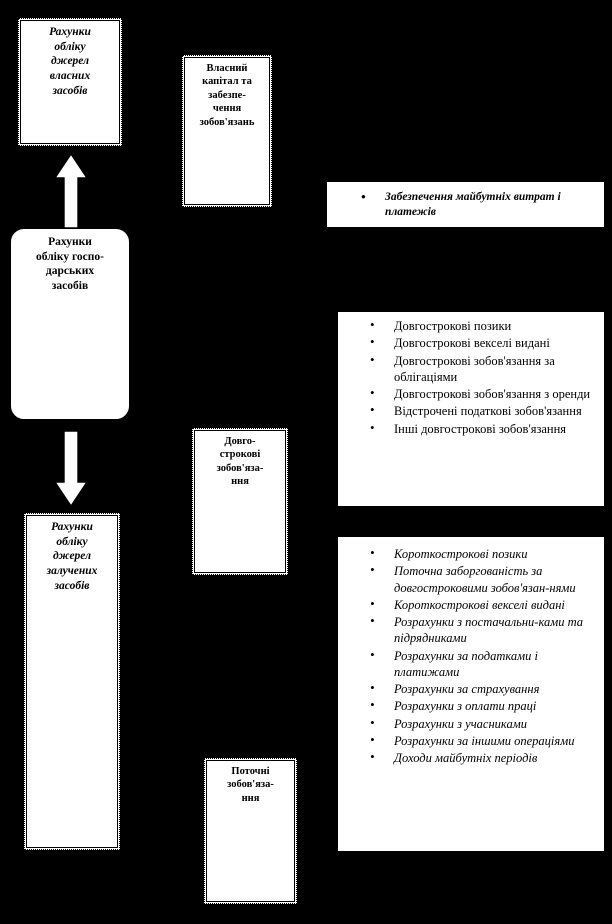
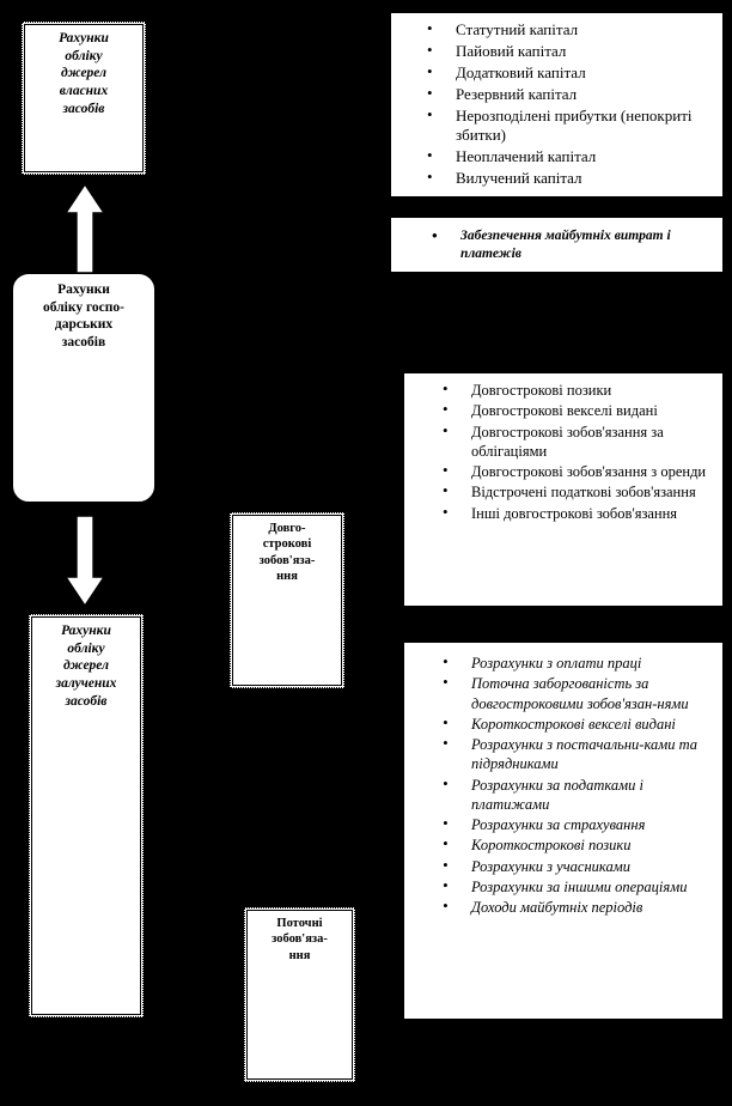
  Рахунки
  обліку
  джерел
  власних
  засобів
  Рахунки
  обліку госпо-
  дарських
  засобів
  Рахунки
  обліку
  джерел
  залучених
  засобів
- Власний
- капітал та
- забезпе-
- чення
- зобов'язань
  Довго-
  строкові
  зобов'яза-
  ння
  Поточні
  зобов'яза-
  ння
+ Статутний капітал
+ Пайовий капітал
+ Додатковий капітал
+ Резервний капітал
+ Нерозподілені прибутки (непокриті збитки)
+ Неоплачений капітал
+ Вилучений капітал
  Забезпечення майбутніх витрат і платежів
  Довгострокові позики
  Довгострокові векселі видані
  Довгострокові зобов'язання за облігаціями
  Довгострокові зобов'язання з оренди
  Відстрочені податкові зобов'язання
  Інші довгострокові зобов'язання
- Короткострокові позики
+ Розрахунки з оплати праці
  Поточна заборгованість за довгостроковими зобов'язан-нями
  Короткострокові векселі видані
  Розрахунки з постачальни-ками та підрядниками
  Розрахунки за податками і платижами
  Розрахунки за страхування
- Розрахунки з оплати праці
+ Короткострокові позики
  Розрахунки з учасниками
  Розрахунки за іншими операціями
  Доходи майбутніх періодів
